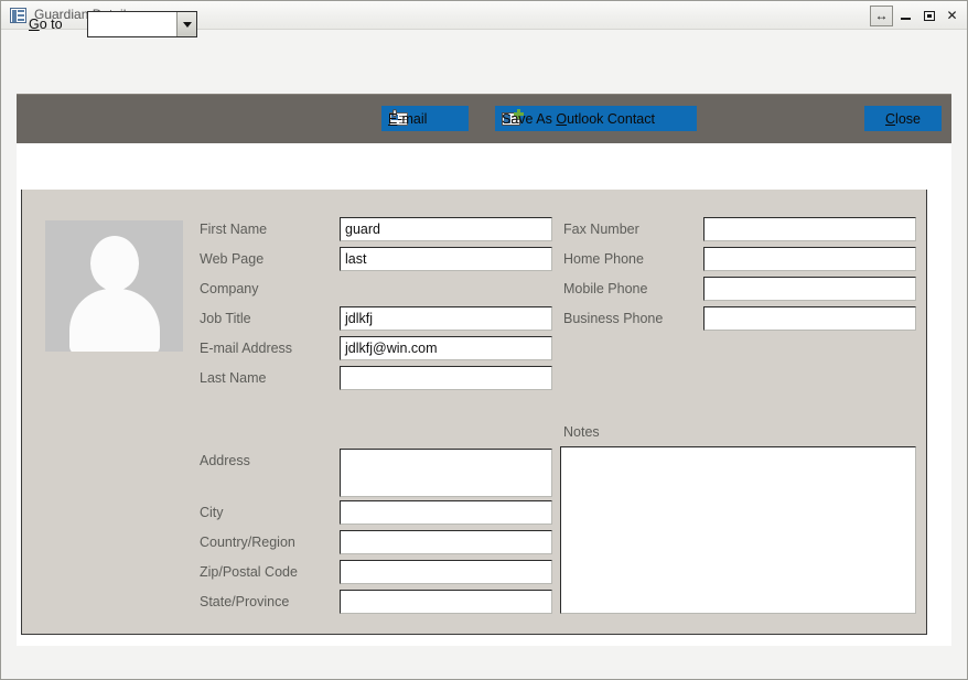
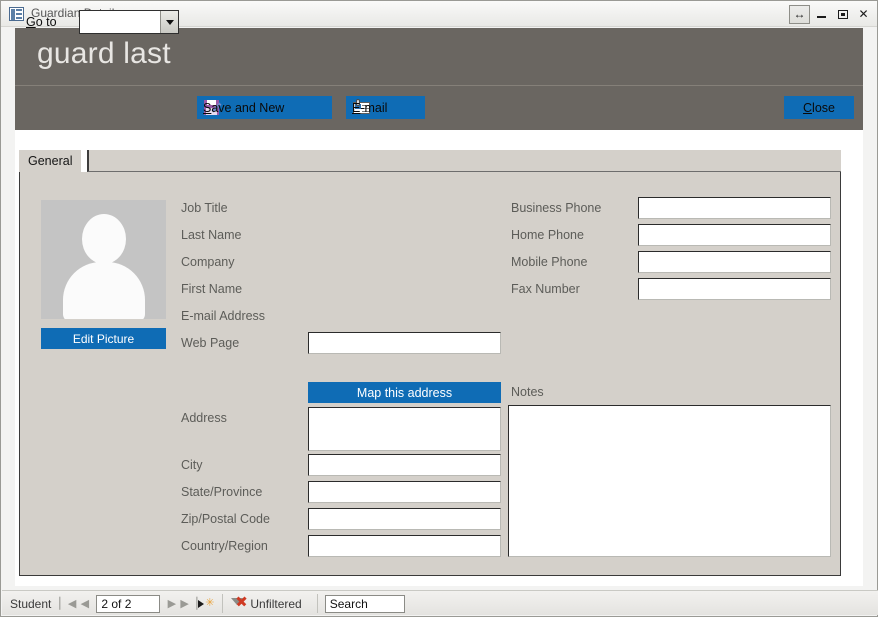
  ↔
  ✕
+ guard last
  Go to
+ Save and New
  E-mail
- Save As Outlook Contact
  Close
+ General
+ Edit Picture
- First Name
+ Job Title
- Web Page
+ Last Name
  Company
- Job Title
+ First Name
  E-mail Address
- Last Name
+ Web Page
- guard
- last
- jdlkfj
- jdlkfj@win.com
- Fax Number
+ Business Phone
  Home Phone
  Mobile Phone
- Business Phone
+ Fax Number
+ Map this address
  Address
  City
- Country/Region
+ State/Province
  Zip/Postal Code
- State/Province
+ Country/Region
  Notes
+ Student
+ ▏◀
+ ◀
+ 2 of 2
+ ▶
+ ▶▕
+ ✳
+ Unfiltered
+ Search
